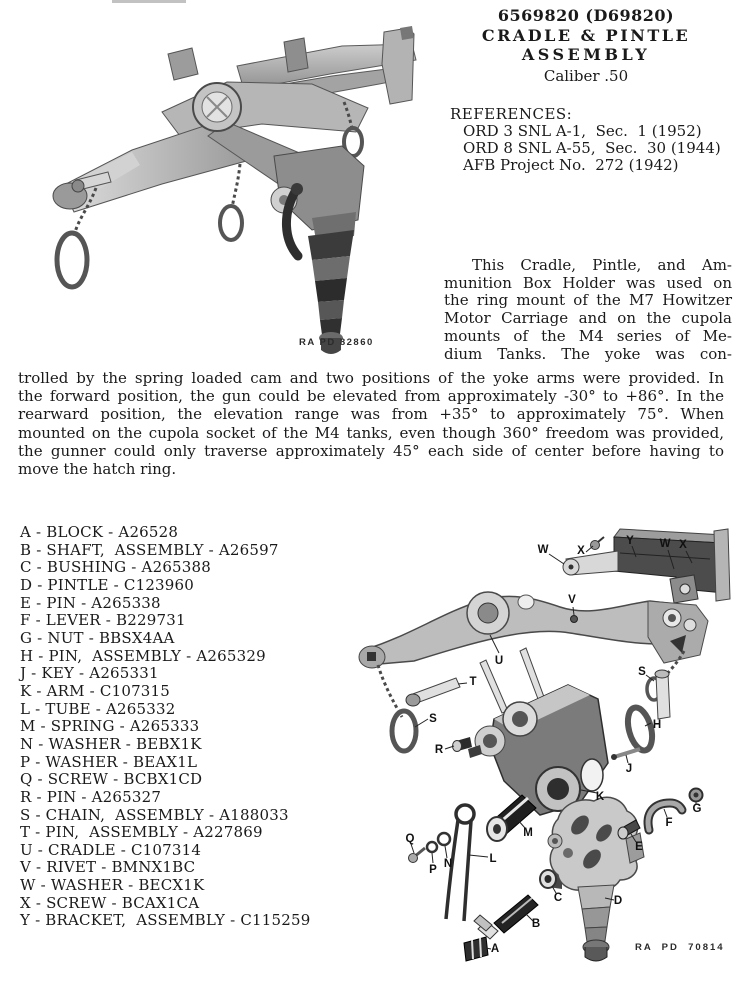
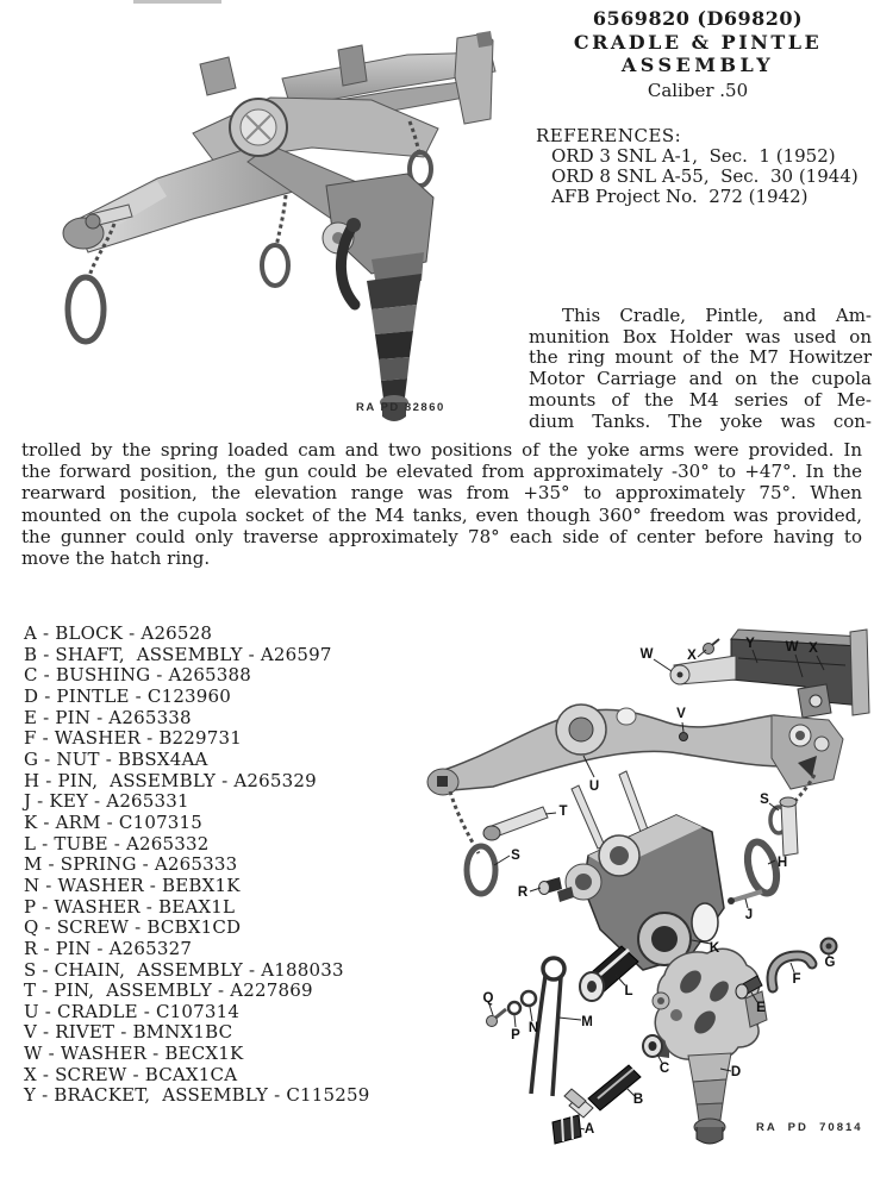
  RA PD 82860
  6569820 (D69820)
  CRADLE & PINTLE
  ASSEMBLY
  Caliber .50
  REFERENCES:
  ORD 3 SNL A-1, Sec. 1 (1952)
  ORD 8 SNL A-55, Sec. 30 (1944)
  AFB Project No. 272 (1942)
  This Cradle, Pintle, and Am-
  munition Box Holder was used on
  the ring mount of the M7 Howitzer
  Motor Carriage and on the cupola
  mounts of the M4 series of Me-
  dium Tanks. The yoke was con-
  trolled by the spring loaded cam and two positions of the yoke arms were provided. In
- the forward position, the gun could be elevated from approximately -30° to +86°. In the
+ the forward position, the gun could be elevated from approximately -30° to +47°. In the
  rearward position, the elevation range was from +35° to approximately 75°. When
  mounted on the cupola socket of the M4 tanks, even though 360° freedom was provided,
- the gunner could only traverse approximately 45° each side of center before having to
+ the gunner could only traverse approximately 78° each side of center before having to
  move the hatch ring.
  A - BLOCK - A26528
  B - SHAFT, ASSEMBLY - A26597
  C - BUSHING - A265388
  D - PINTLE - C123960
  E - PIN - A265338
- F - LEVER - B229731
+ F - WASHER - B229731
  G - NUT - BBSX4AA
  H - PIN, ASSEMBLY - A265329
  J - KEY - A265331
  K - ARM - C107315
  L - TUBE - A265332
  M - SPRING - A265333
  N - WASHER - BEBX1K
  P - WASHER - BEAX1L
  Q - SCREW - BCBX1CD
  R - PIN - A265327
  S - CHAIN, ASSEMBLY - A188033
  T - PIN, ASSEMBLY - A227869
  U - CRADLE - C107314
  V - RIVET - BMNX1BC
  W - WASHER - BECX1K
  X - SCREW - BCAX1CA
  Y - BRACKET, ASSEMBLY - C115259
  W
  X
  Y
  W
  X
  V
  U
  T
  S
  S
  H
  R
  J
  K
- M
+ L
  Q
  N
  P
- L
+ M
  C
  B
  A
  E
  F
  G
  D
  RA PD 70814
